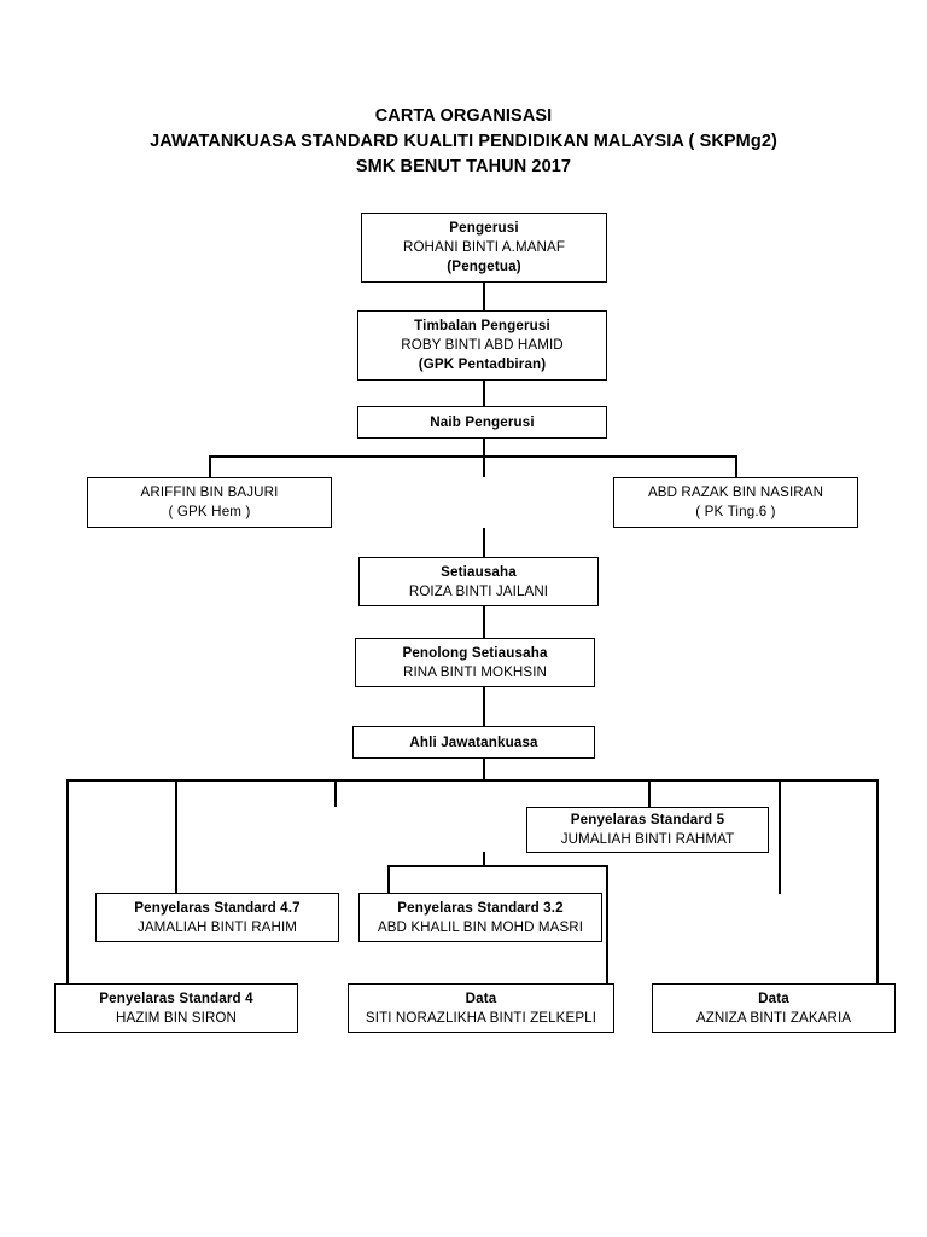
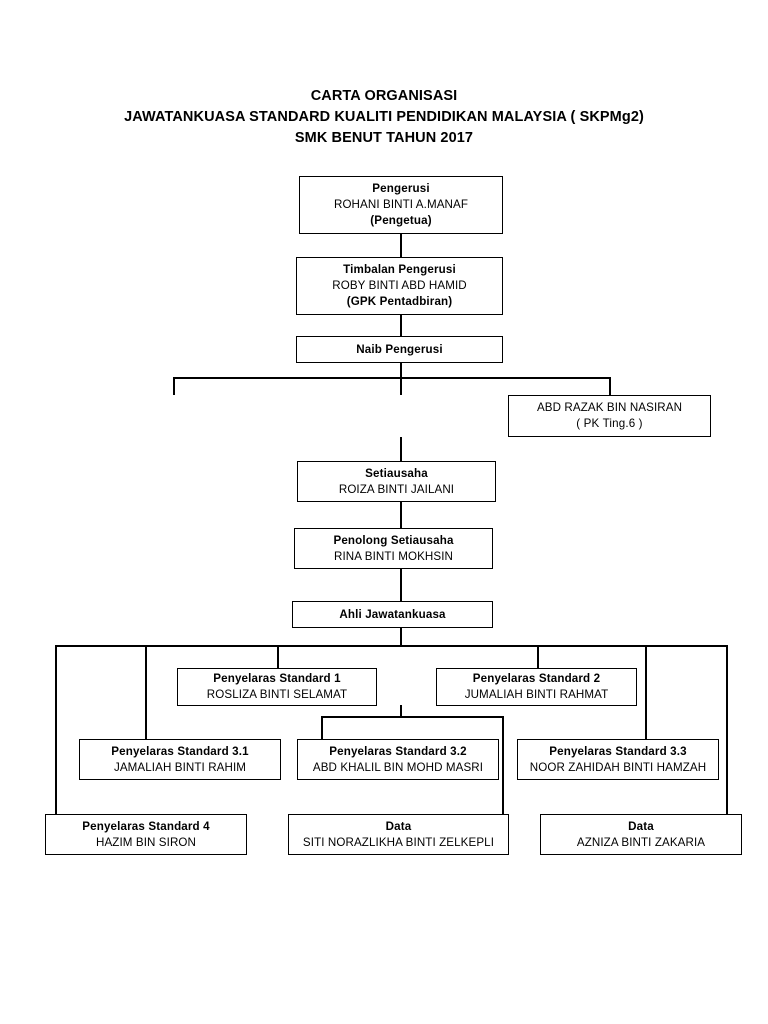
  CARTA ORGANISASI
  JAWATANKUASA STANDARD KUALITI PENDIDIKAN MALAYSIA ( SKPMg2)
  SMK BENUT TAHUN 2017
  Pengerusi
  ROHANI BINTI A.MANAF
  (Pengetua)
  Timbalan Pengerusi
  ROBY BINTI ABD HAMID
  (GPK Pentadbiran)
  Naib Pengerusi
- ARIFFIN BIN BAJURI
- ( GPK Hem )
  ABD RAZAK BIN NASIRAN
  ( PK Ting.6 )
  Setiausaha
  ROIZA BINTI JAILANI
  Penolong Setiausaha
  RINA BINTI MOKHSIN
  Ahli Jawatankuasa
+ Penyelaras Standard 1
+ ROSLIZA BINTI SELAMAT
- Penyelaras Standard 5
+ Penyelaras Standard 2
  JUMALIAH BINTI RAHMAT
- Penyelaras Standard 4.7
+ Penyelaras Standard 3.1
  JAMALIAH BINTI RAHIM
  Penyelaras Standard 3.2
  ABD KHALIL BIN MOHD MASRI
+ Penyelaras Standard 3.3
+ NOOR ZAHIDAH BINTI HAMZAH
  Penyelaras Standard 4
  HAZIM BIN SIRON
  Data
  SITI NORAZLIKHA BINTI ZELKEPLI
  Data
  AZNIZA BINTI ZAKARIA
